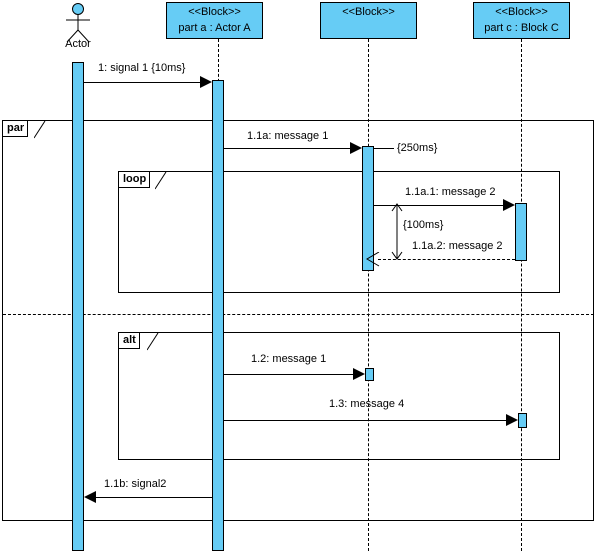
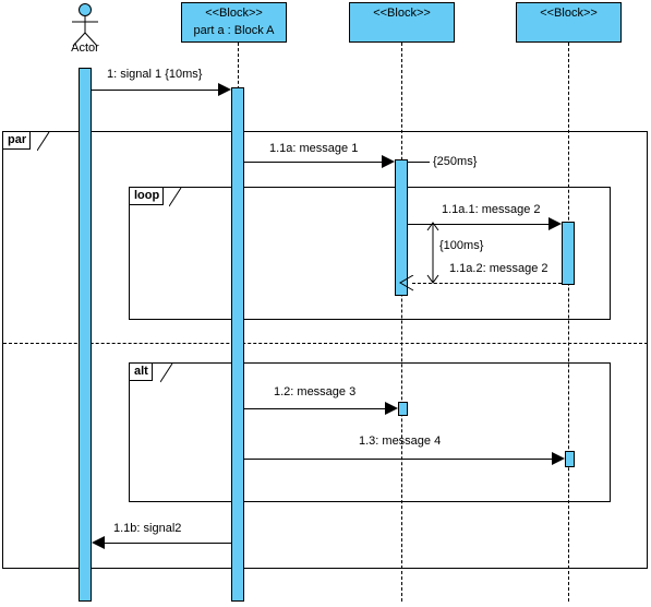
  Actor
  <<Block>>
- part a : Actor A
+ part a : Block A
  <<Block>>
  <<Block>>
- part c : Block C
  par
  loop
  alt
  1: signal 1 {10ms}
  1.1a: message 1
  {250ms}
  1.1a.1: message 2
  1.1a.2: message 2
  {100ms}
- 1.2: message 1
+ 1.2: message 3
  1.3: message 4
  1.1b: signal2
